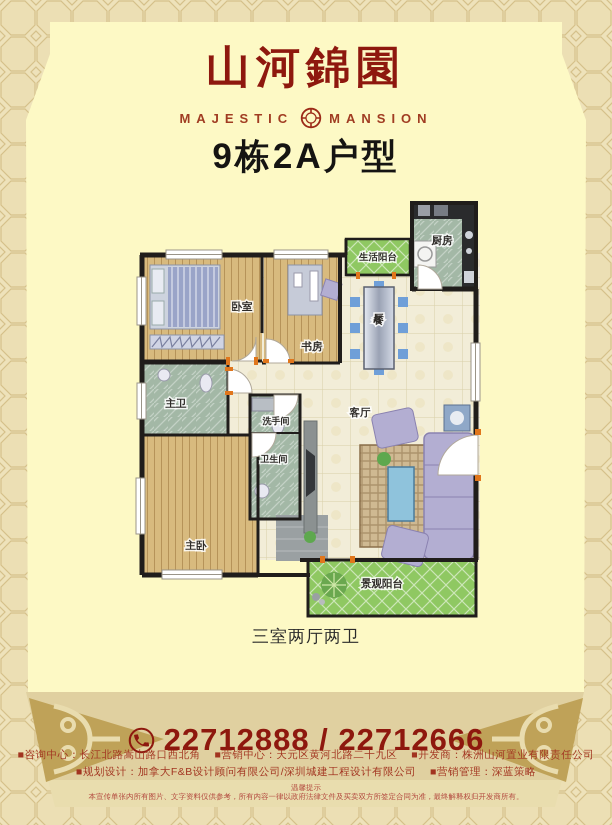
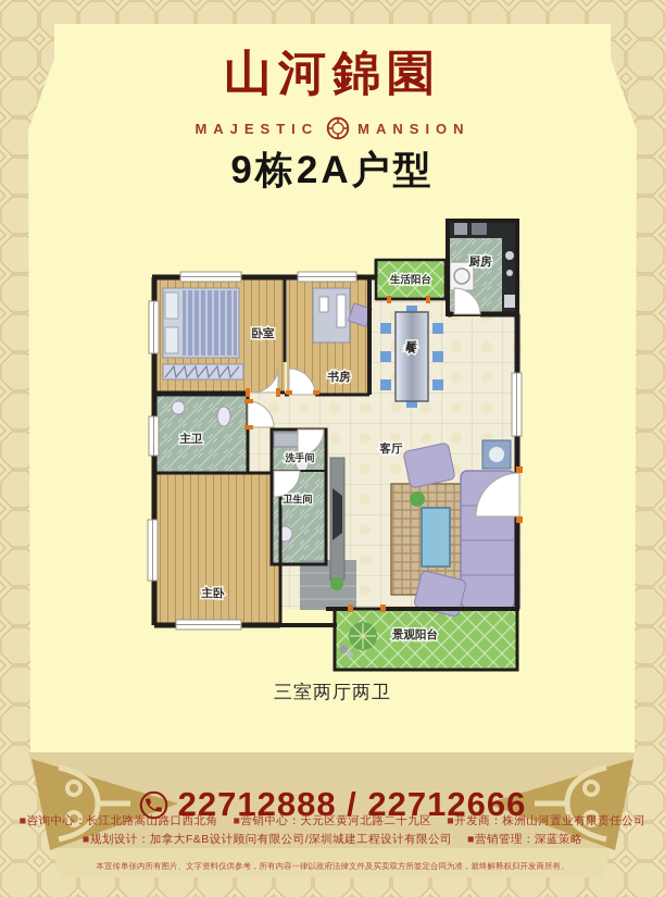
  山河錦園
  MAJESTIC
  MANSION
  9栋2A户型
  生活阳台
  厨房
  卧室
  书房
  主卫
  洗手间
  卫生间
  客厅
  主卧
  景观阳台
  三室两厅两卫
  22712888 / 22712666
  ■咨询中心：长江北路嵩山路口西北角 ■营销中心：天元区黄河北路二十九区 ■开发商：株洲山河置业有限责任公司
  ■规划设计：加拿大F&B设计顾问有限公司/深圳城建工程设计有限公司 ■营销管理：深蓝策略
- 温馨提示
  本宣传单张内所有图片、文字资料仅供参考，所有内容一律以政府法律文件及买卖双方所签定合同为准，最终解释权归开发商所有。
